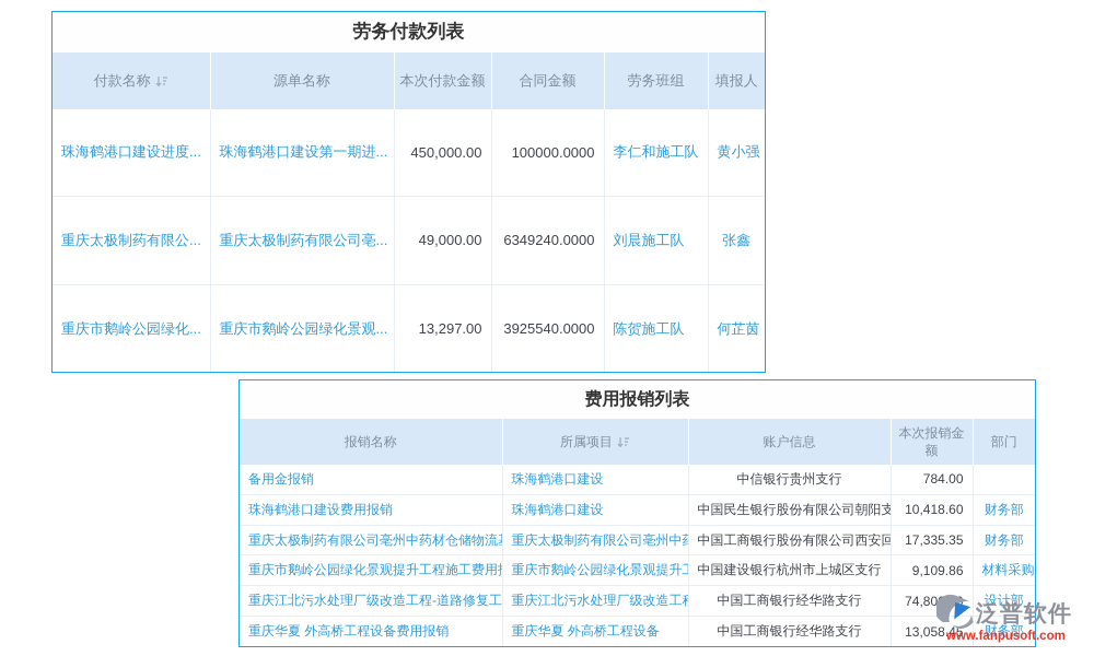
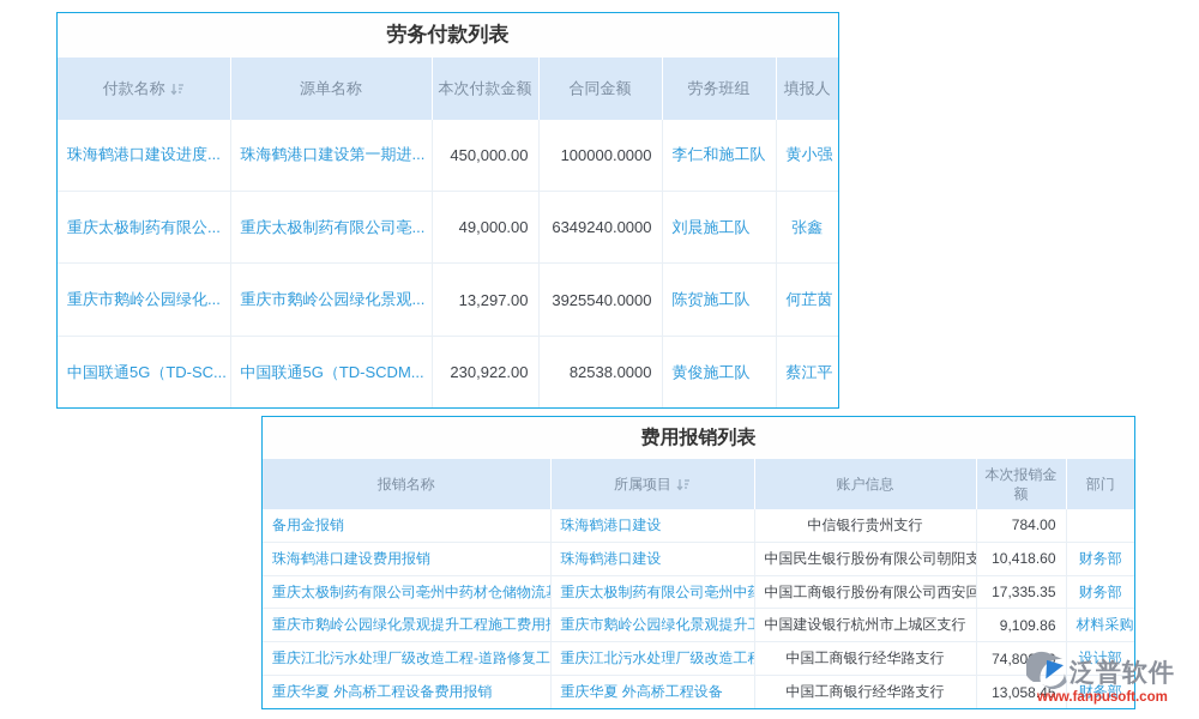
  劳务付款列表
  付款名称	源单名称	本次付款金额	合同金额	劳务班组	填报人
  珠海鹤港口建设进度...	珠海鹤港口建设第一期进...	450,000.00	100000.0000	李仁和施工队	黄小强
  重庆太极制药有限公...	重庆太极制药有限公司亳...	49,000.00	6349240.0000	刘晨施工队	张鑫
  重庆市鹅岭公园绿化...	重庆市鹅岭公园绿化景观...	13,297.00	3925540.0000	陈贺施工队	何芷茵
+ 中国联通5G（TD-SC...	中国联通5G（TD-SCDM...	230,922.00	82538.0000	黄俊施工队	蔡江平
  费用报销列表
  报销名称	所属项目	账户信息	本次报销金额	部门
  备用金报销	珠海鹤港口建设	中信银行贵州支行	784.00
  珠海鹤港口建设费用报销	珠海鹤港口建设	中国民生银行股份有限公司朝阳支	10,418.60	财务部
  重庆太极制药有限公司亳州中药材仓储物流	重庆太极制药有限公司亳州中	中国工商银行股份有限公司西安回	17,335.35	财务部
  重庆市鹅岭公园绿化景观提升工程施工费用	重庆市鹅岭公园绿化景观提升	中国建设银行杭州市上城区支行	9,109.86	材料采购
  重庆江北污水处理厂级改造工程-道路修复工	重庆江北污水处理厂级改造工	中国工商银行经华路支行	74,80	设计部
  重庆华夏 外高桥工程设备费用报销	重庆华夏 外高桥工程设备	中国工商银行经华路支行	13,058.45	财务部
  泛普软件
  www.fanpusoft.com
